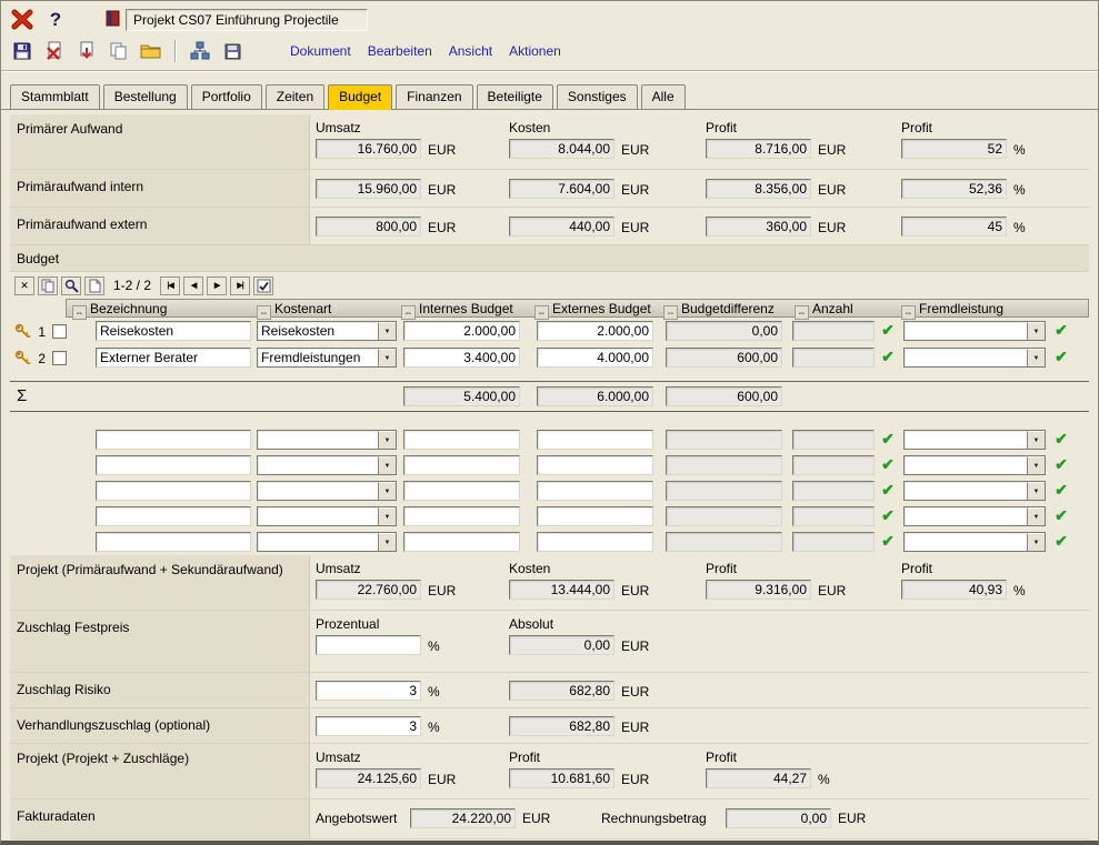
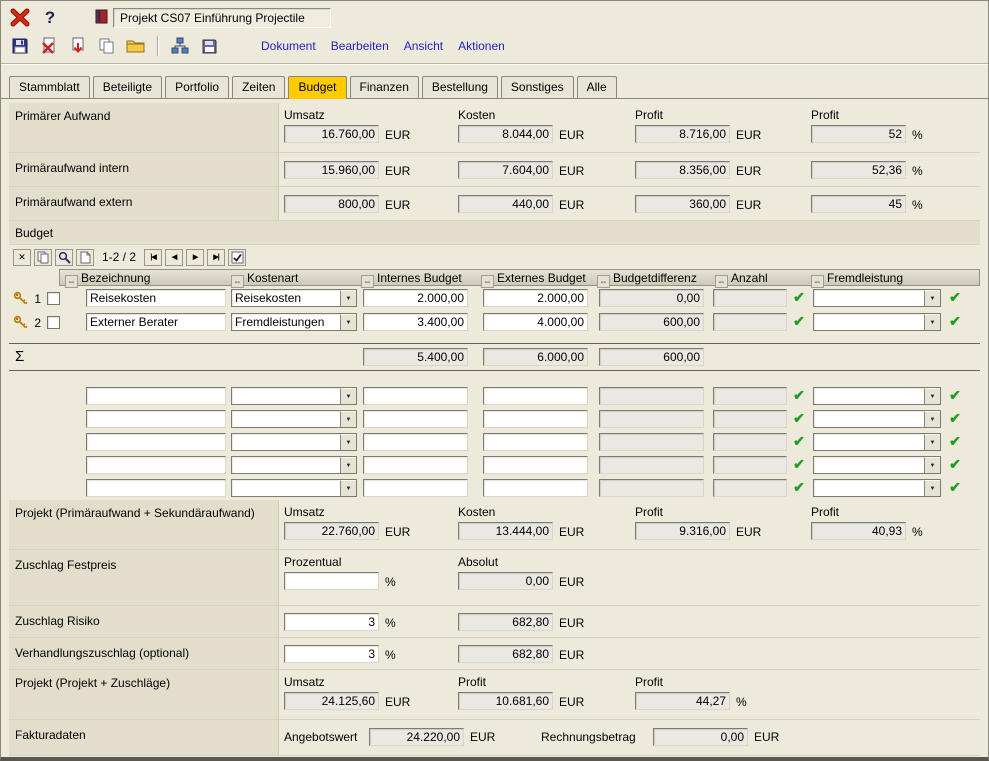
  ?
  Projekt CS07 Einführung Projectile
  Dokument
  Bearbeiten
  Ansicht
  Aktionen
  Stammblatt
- Bestellung
+ Beteiligte
  Portfolio
  Zeiten
  Budget
  Finanzen
- Beteiligte
+ Bestellung
  Sonstiges
  Alle
  Primärer Aufwand
  Umsatz
  Kosten
  Profit
  Profit
  16.760,00
  EUR
  8.044,00
  EUR
  8.716,00
  EUR
  52
  %
  Primäraufwand intern
  15.960,00
  EUR
  7.604,00
  EUR
  8.356,00
  EUR
  52,36
  %
  Primäraufwand extern
  800,00
  EUR
  440,00
  EUR
  360,00
  EUR
  45
  %
  Budget
  ✕
  1-2 / 2
  ⇔ Bezeichnung
  ⇔ Kostenart
  ⇔ Internes Budget
  ⇔ Externes Budget
  ⇔ Budgetdifferenz
  ⇔ Anzahl
  ⇔ Fremdleistung
  1
  Reisekosten
  Reisekosten
  2.000,00
  2.000,00
  0,00
  ✔
  ✔
  2
  Externer Berater
  Fremdleistungen
  3.400,00
  4.000,00
  600,00
  ✔
  ✔
  Σ
  5.400,00
  6.000,00
  600,00
  ✔
  ✔
  ✔
  ✔
  ✔
  ✔
  ✔
  ✔
  ✔
  ✔
  Projekt (Primäraufwand + Sekundäraufwand)
  Umsatz
  Kosten
  Profit
  Profit
  22.760,00
  EUR
  13.444,00
  EUR
  9.316,00
  EUR
  40,93
  %
  Zuschlag Festpreis
  Prozentual
  Absolut
  %
  0,00
  EUR
  Zuschlag Risiko
  3
  %
  682,80
  EUR
  Verhandlungszuschlag (optional)
  3
  %
  682,80
  EUR
  Projekt (Projekt + Zuschläge)
  Umsatz
  Profit
  Profit
  24.125,60
  EUR
  10.681,60
  EUR
  44,27
  %
  Fakturadaten
  Angebotswert
  24.220,00
  EUR
  Rechnungsbetrag
  0,00
  EUR
